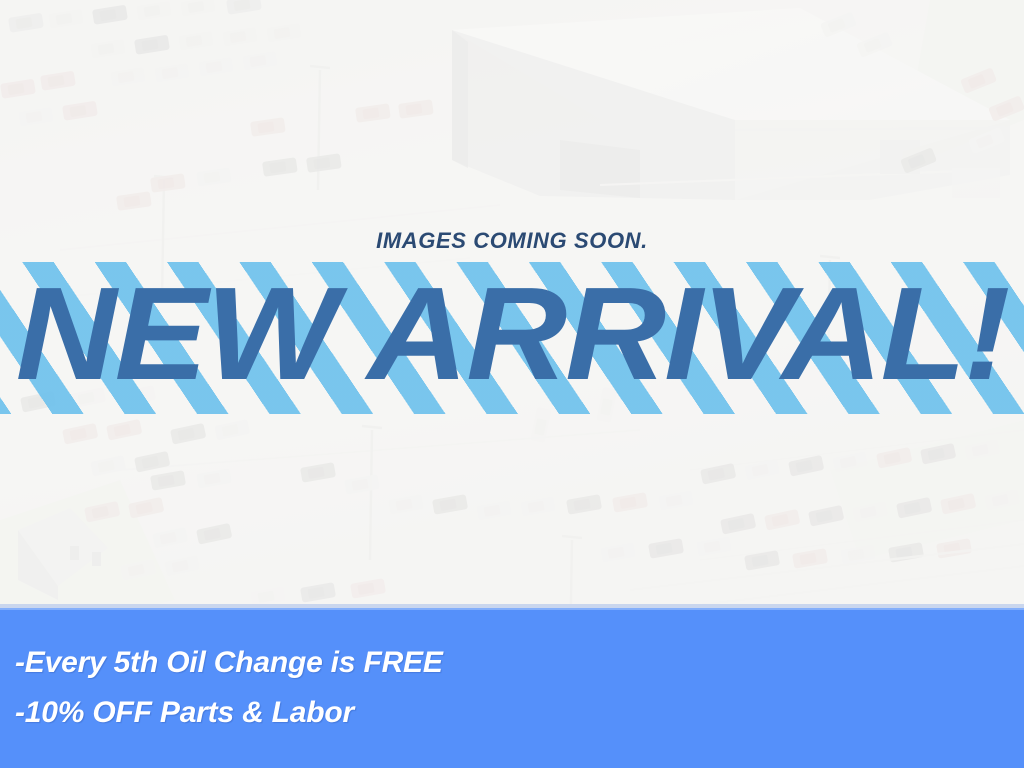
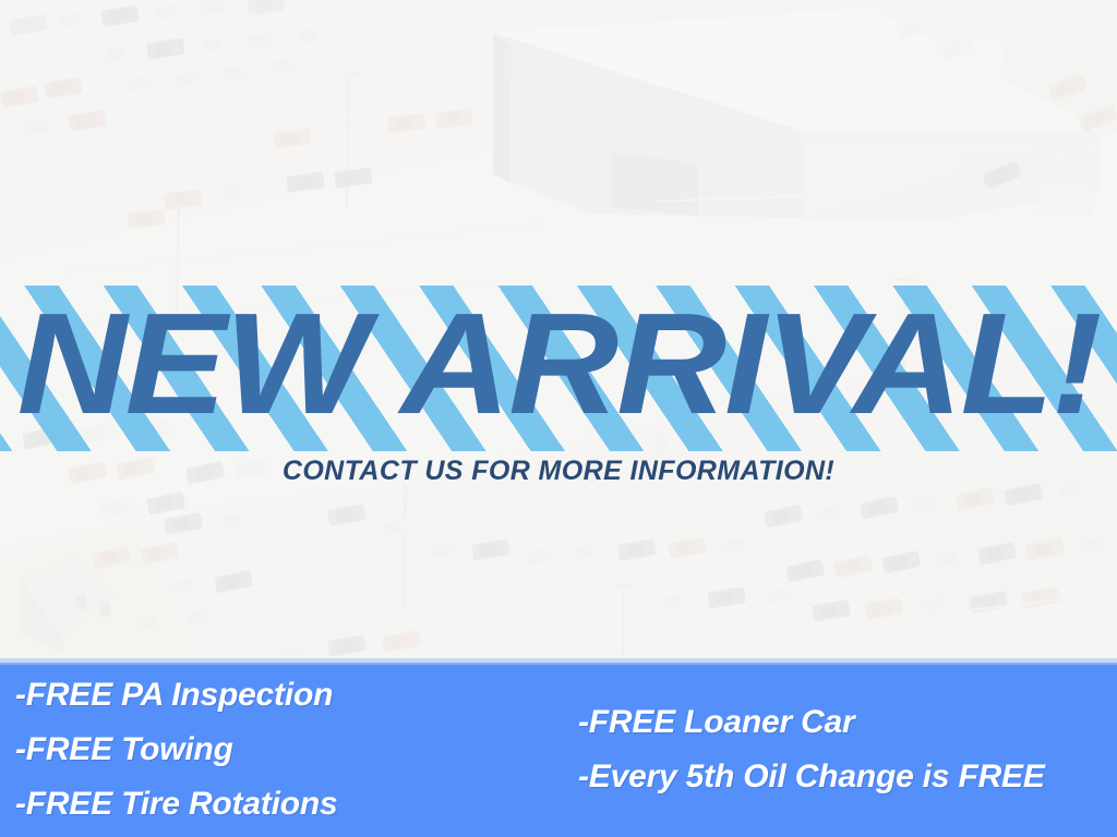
- IMAGES COMING SOON.
  NEW ARRIVAL!
+ CONTACT US FOR MORE INFORMATION!
+ -FREE PA Inspection
+ -FREE Towing
+ -FREE Tire Rotations
+ -FREE Loaner Car
  -Every 5th Oil Change is FREE
- -10% OFF Parts & Labor
